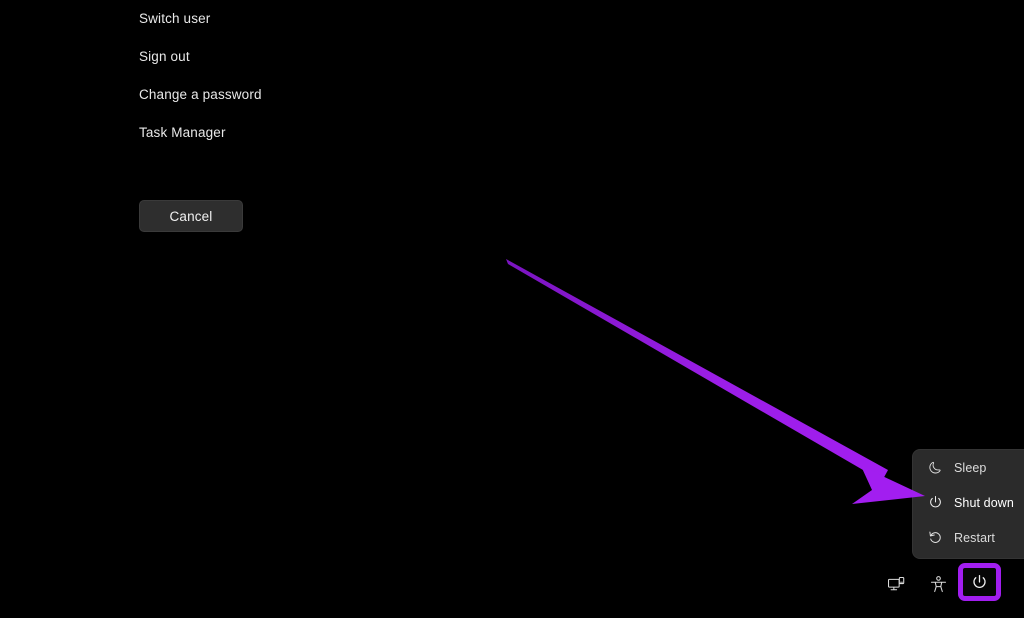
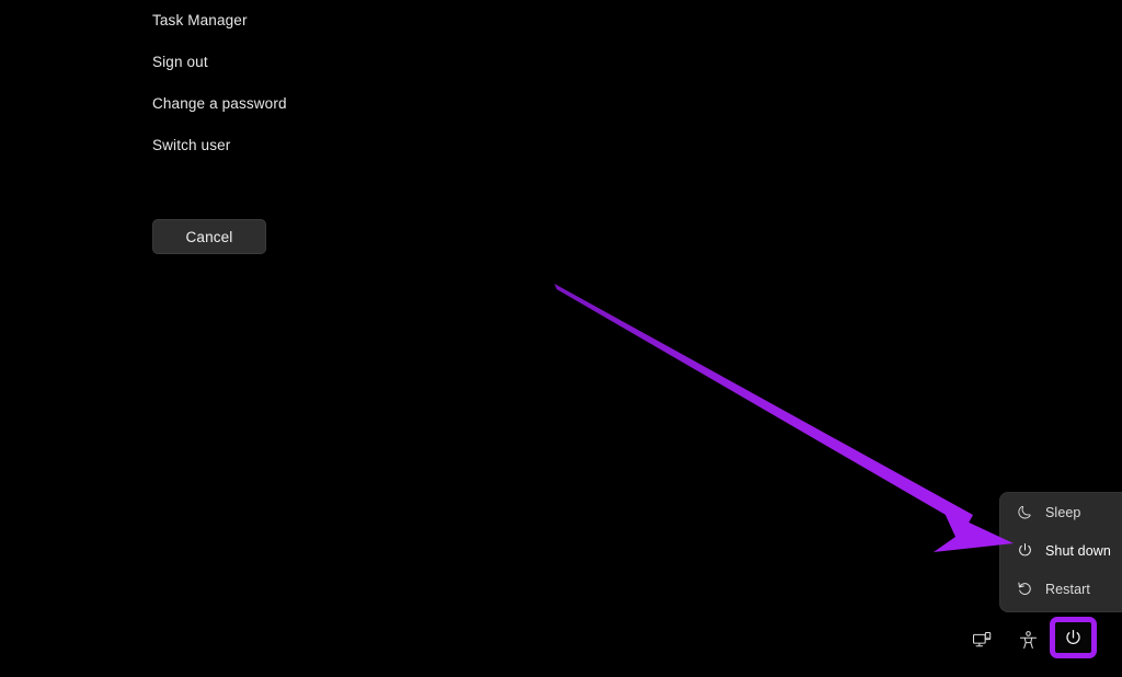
- Switch user
+ Task Manager
  Sign out
  Change a password
- Task Manager
+ Switch user
  Cancel
  Sleep
  Shut down
  Restart
